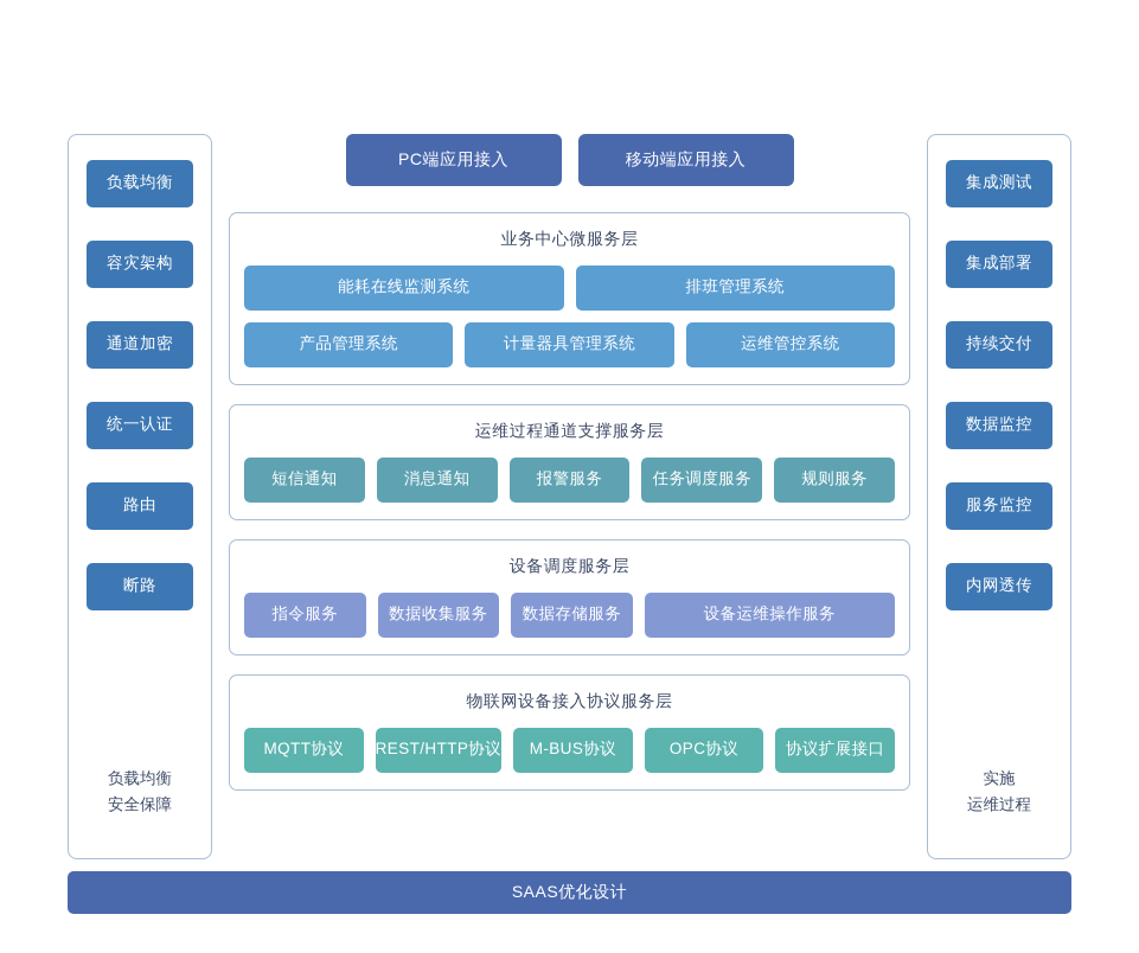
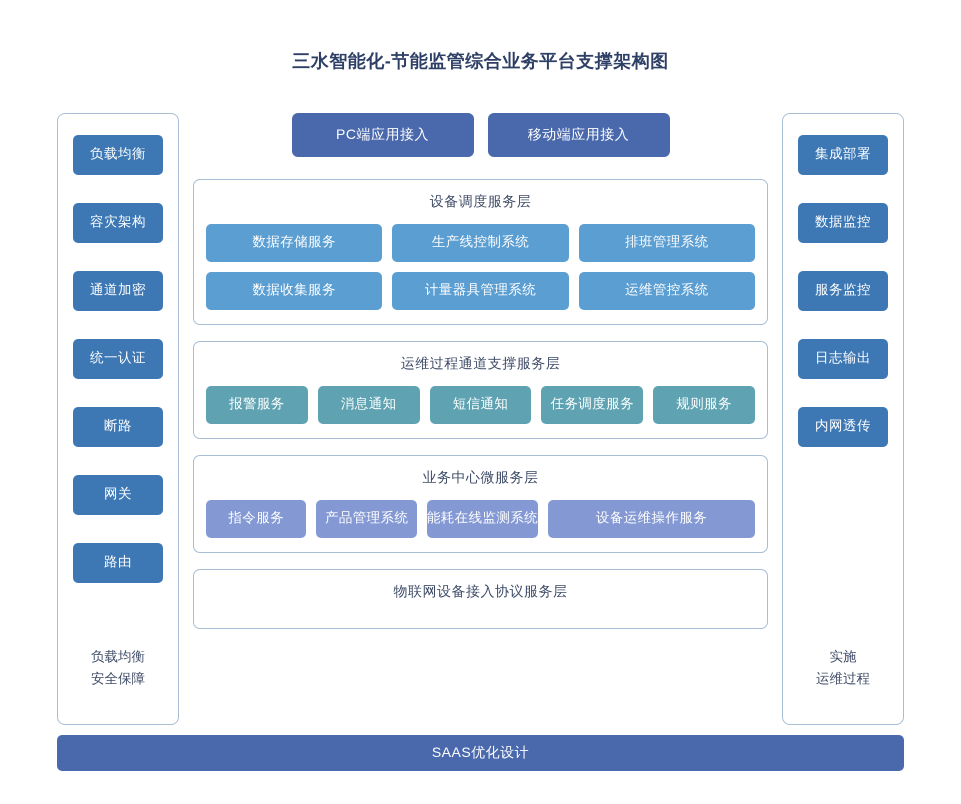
+ 三水智能化-节能监管综合业务平台支撑架构图
  负载均衡
  容灾架构
  通道加密
  统一认证
- 路由
+ 断路
+ 网关
- 断路
+ 路由
  负载均衡
  安全保障
  PC端应用接入
  移动端应用接入
- 业务中心微服务层
+ 设备调度服务层
- 能耗在线监测系统
+ 数据存储服务
+ 生产线控制系统
  排班管理系统
- 产品管理系统
+ 数据收集服务
  计量器具管理系统
  运维管控系统
  运维过程通道支撑服务层
- 短信通知
+ 报警服务
  消息通知
- 报警服务
+ 短信通知
  任务调度服务
  规则服务
- 设备调度服务层
+ 业务中心微服务层
  指令服务
- 数据收集服务
+ 产品管理系统
- 数据存储服务
+ 能耗在线监测系统
  设备运维操作服务
  物联网设备接入协议服务层
- MQTT协议
- REST/HTTP协议
- M-BUS协议
- OPC协议
- 协议扩展接口
- 集成测试
  集成部署
- 持续交付
  数据监控
  服务监控
+ 日志输出
  内网透传
  实施
  运维过程
  SAAS优化设计
